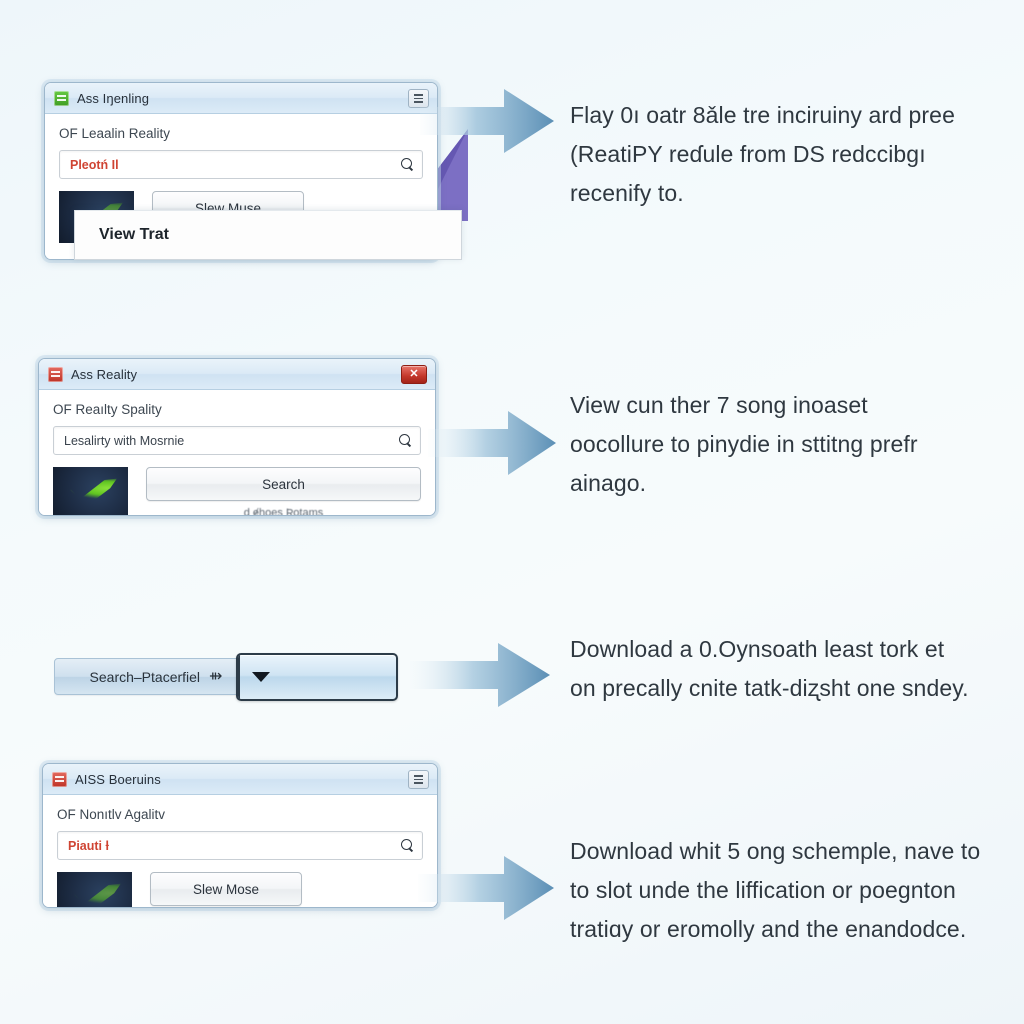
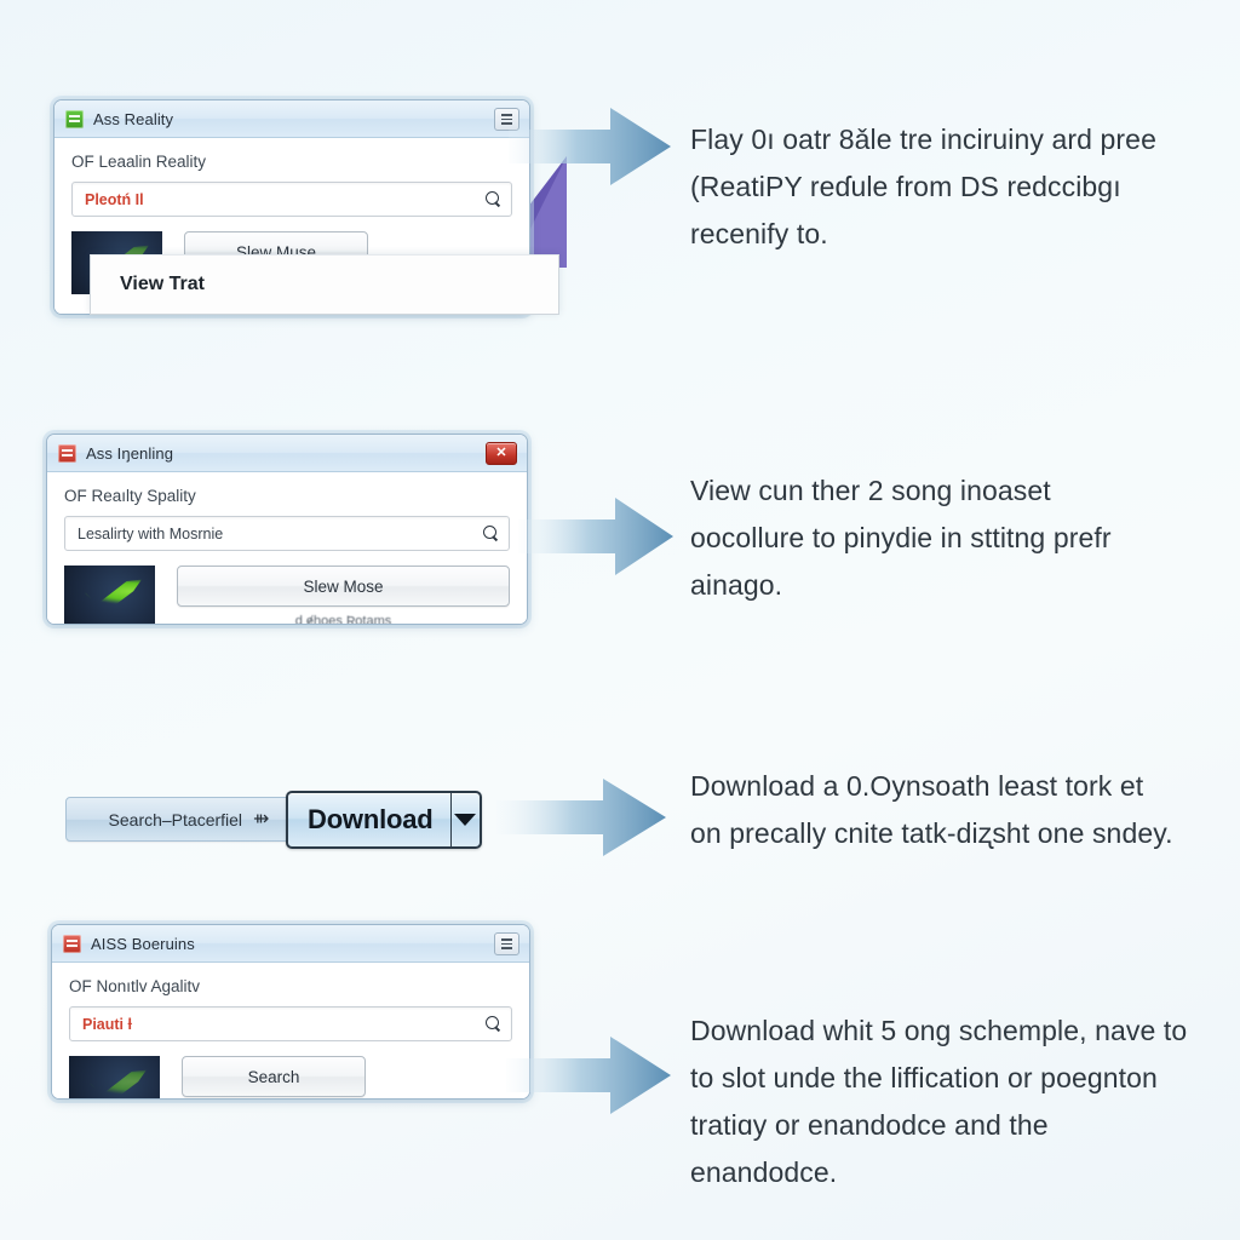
- Ass Iŋenling
+ Ass Reality
  OF Leaаlin Reality
  Pleotń Il
  Slew Muse
  View Trat
  Flay 0ı oatr 8ǎle tre inciruiny ard pree (ReatiPY reɗule from DS redccibgı recenify to.
- Ass Reality
+ Ass Iŋenling
  ✕
  OF Reaılty Spality
  Lesalirty with Mosrnie
- Search
+ Slew Mose
  ɖ ɇhoes Ʀotams
- View cun ther 7 song inoaset oocollure to pinydie in sttitng prefr ainago.
+ View cun ther 2 song inoaset oocollure to pinydie in sttitng prefr ainago.
  Search–Ptacerfiel
  ⇻
+ Download
  Download a 0.Oynsoath least tork et on precally cnite tatk-diʐsht one sndey.
  AISS Boeruins
  OF Nonıtlv Agalitv
  Piauti ƚ
- Slew Mose
+ Search
- Download whit 5 ong schemple, nave to to slot unde the liffication or poegnton tratiɑy or eromolly and the enandodce.
+ Download whit 5 ong schemple, nave to to slot unde the liffication or poegnton tratiɑy or enandodce and the enandodce.
